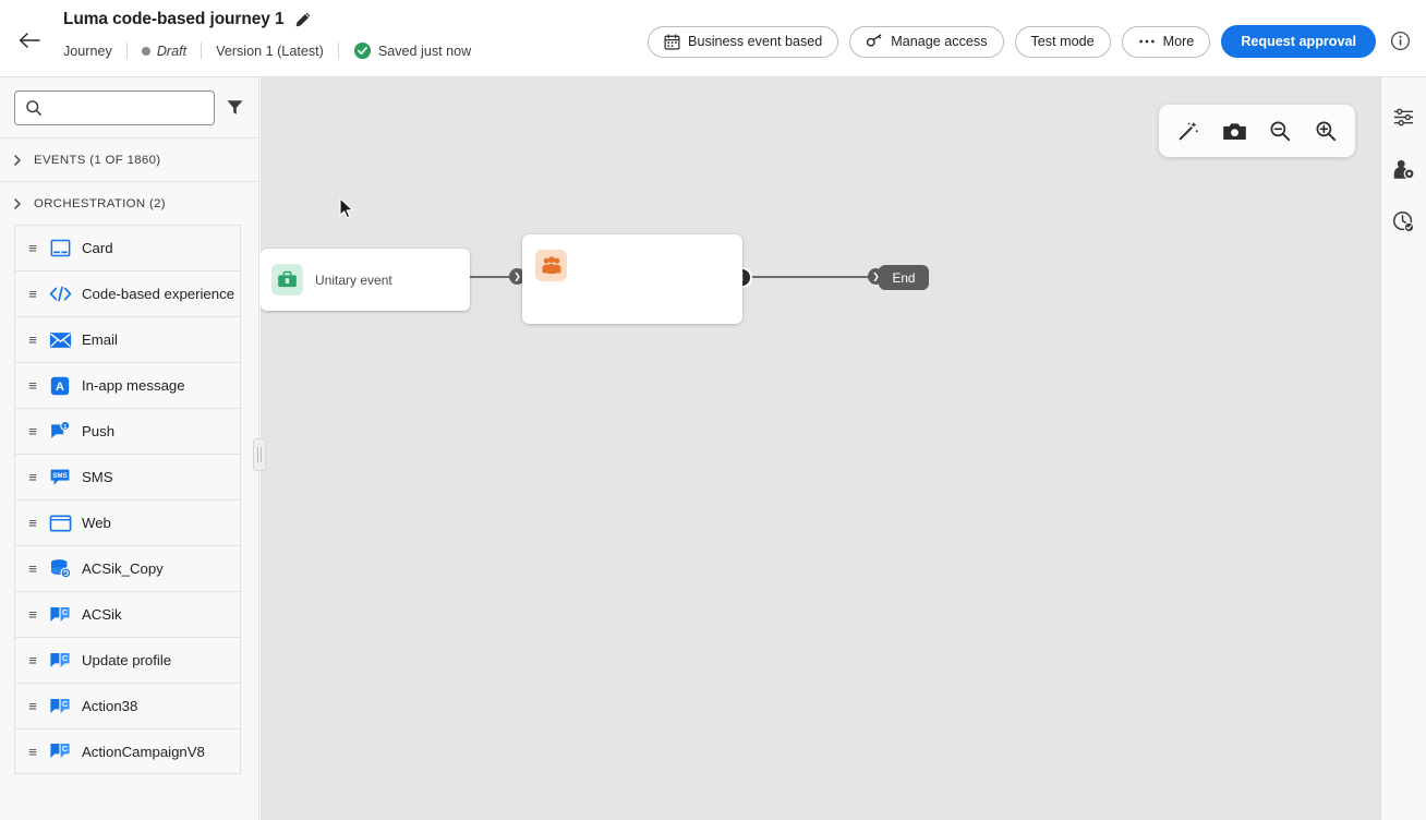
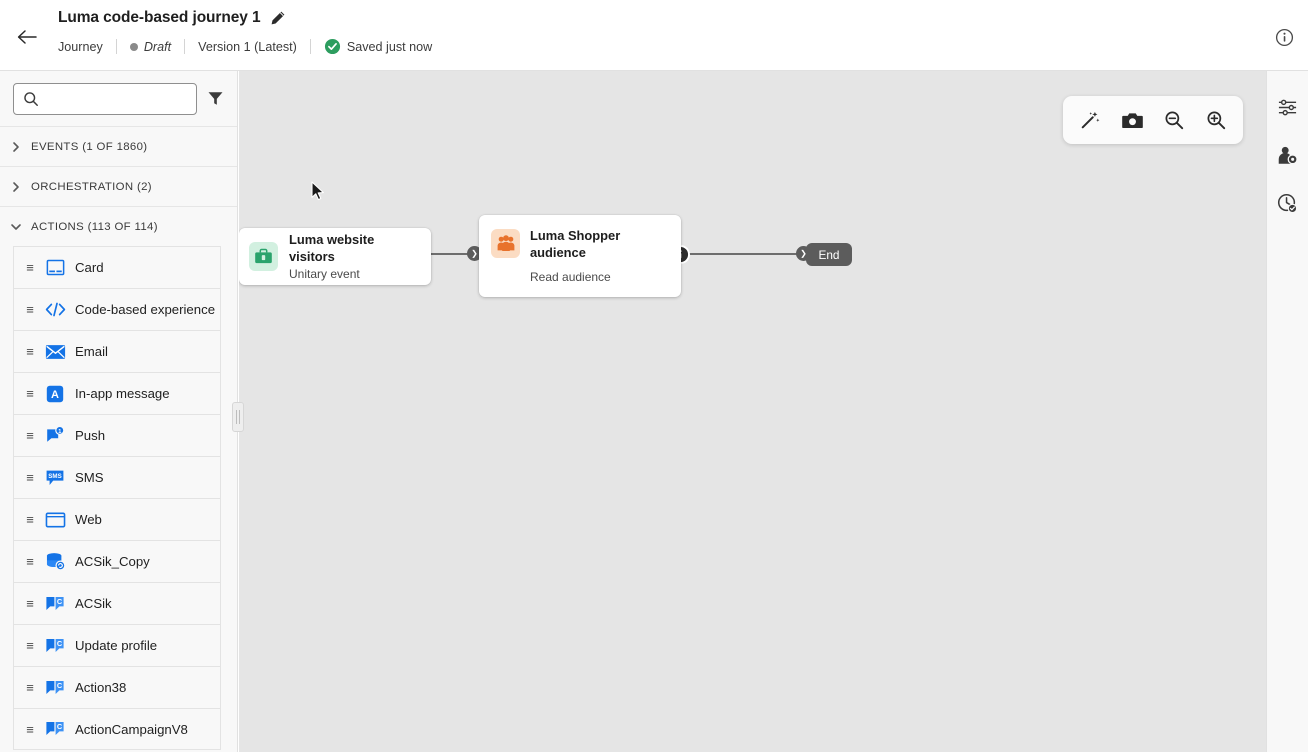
  Luma code-based journey 1
  Journey
  Draft
  Version 1 (Latest)
  Saved just now
- Business event based
- Manage access
- Test mode
- More
- Request approval
  EVENTS (1 OF 1860)
  ORCHESTRATION (2)
+ ACTIONS (113 OF 114)
  ≡
  Card
  ≡
  Code-based experience
  ≡
  Email
  ≡
  A
  In-app message
  ≡
  Push
  ≡
  SMS
  ≡
  Web
  ≡
  ACSik_Copy
  ≡
  C
  ACSik
  ≡
  C
  Update profile
  ≡
  C
  Action38
  ≡
  C
  ActionCampaignV8
  ❯
  ❯
+ Luma website visitors
  Unitary event
+ Luma Shopper audience
+ Read audience
  End
